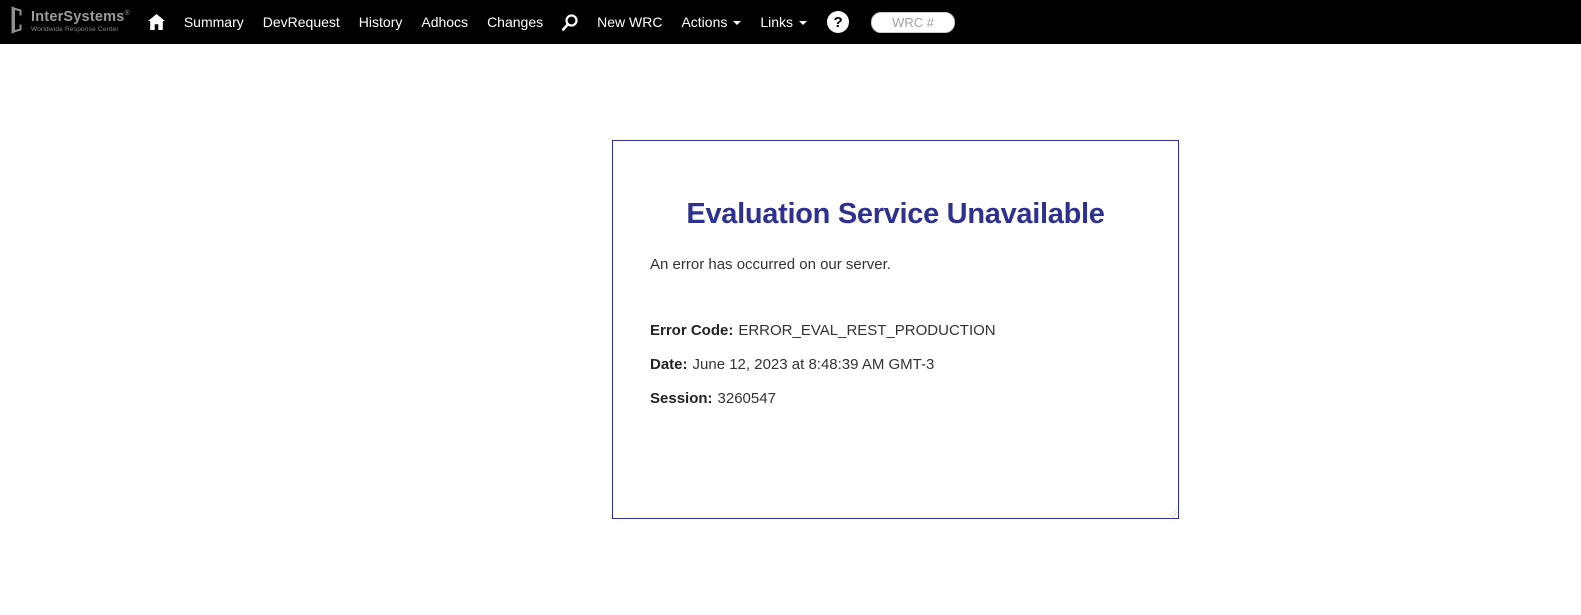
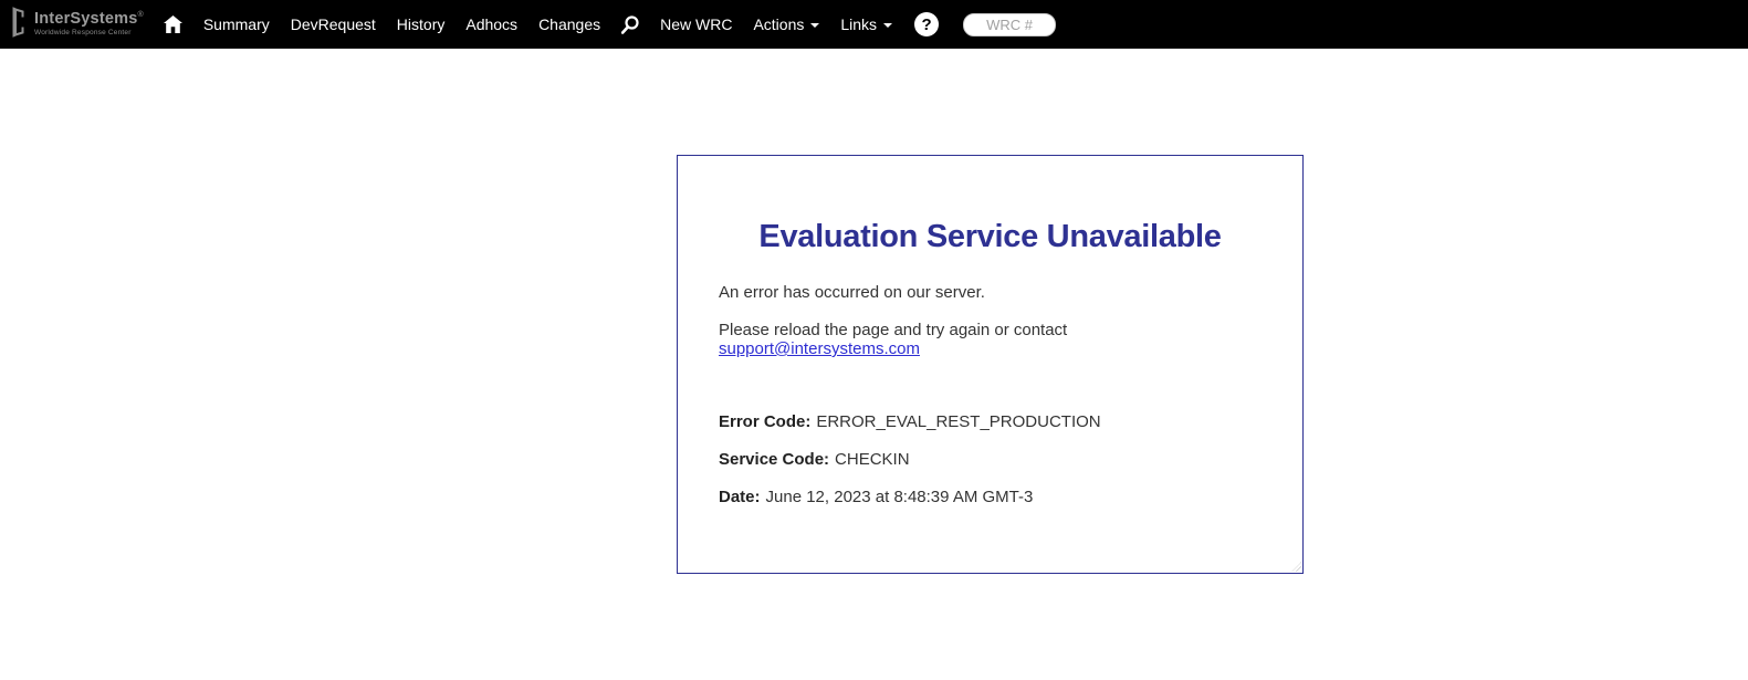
  InterSystems
  Summary
  DevRequest
  History
  Adhocs
  Changes
  New WRC
  Actions
  Links
  ?
  WRC #
  Evaluation Service Unavailable
  An error has occurred on our server.
+ Please reload the page and try again or contact support@intersystems.com
  Error Code: ERROR_EVAL_REST_PRODUCTION
+ Service Code: CHECKIN
  Date: June 12, 2023 at 8:48:39 AM GMT-3
- Session: 3260547
